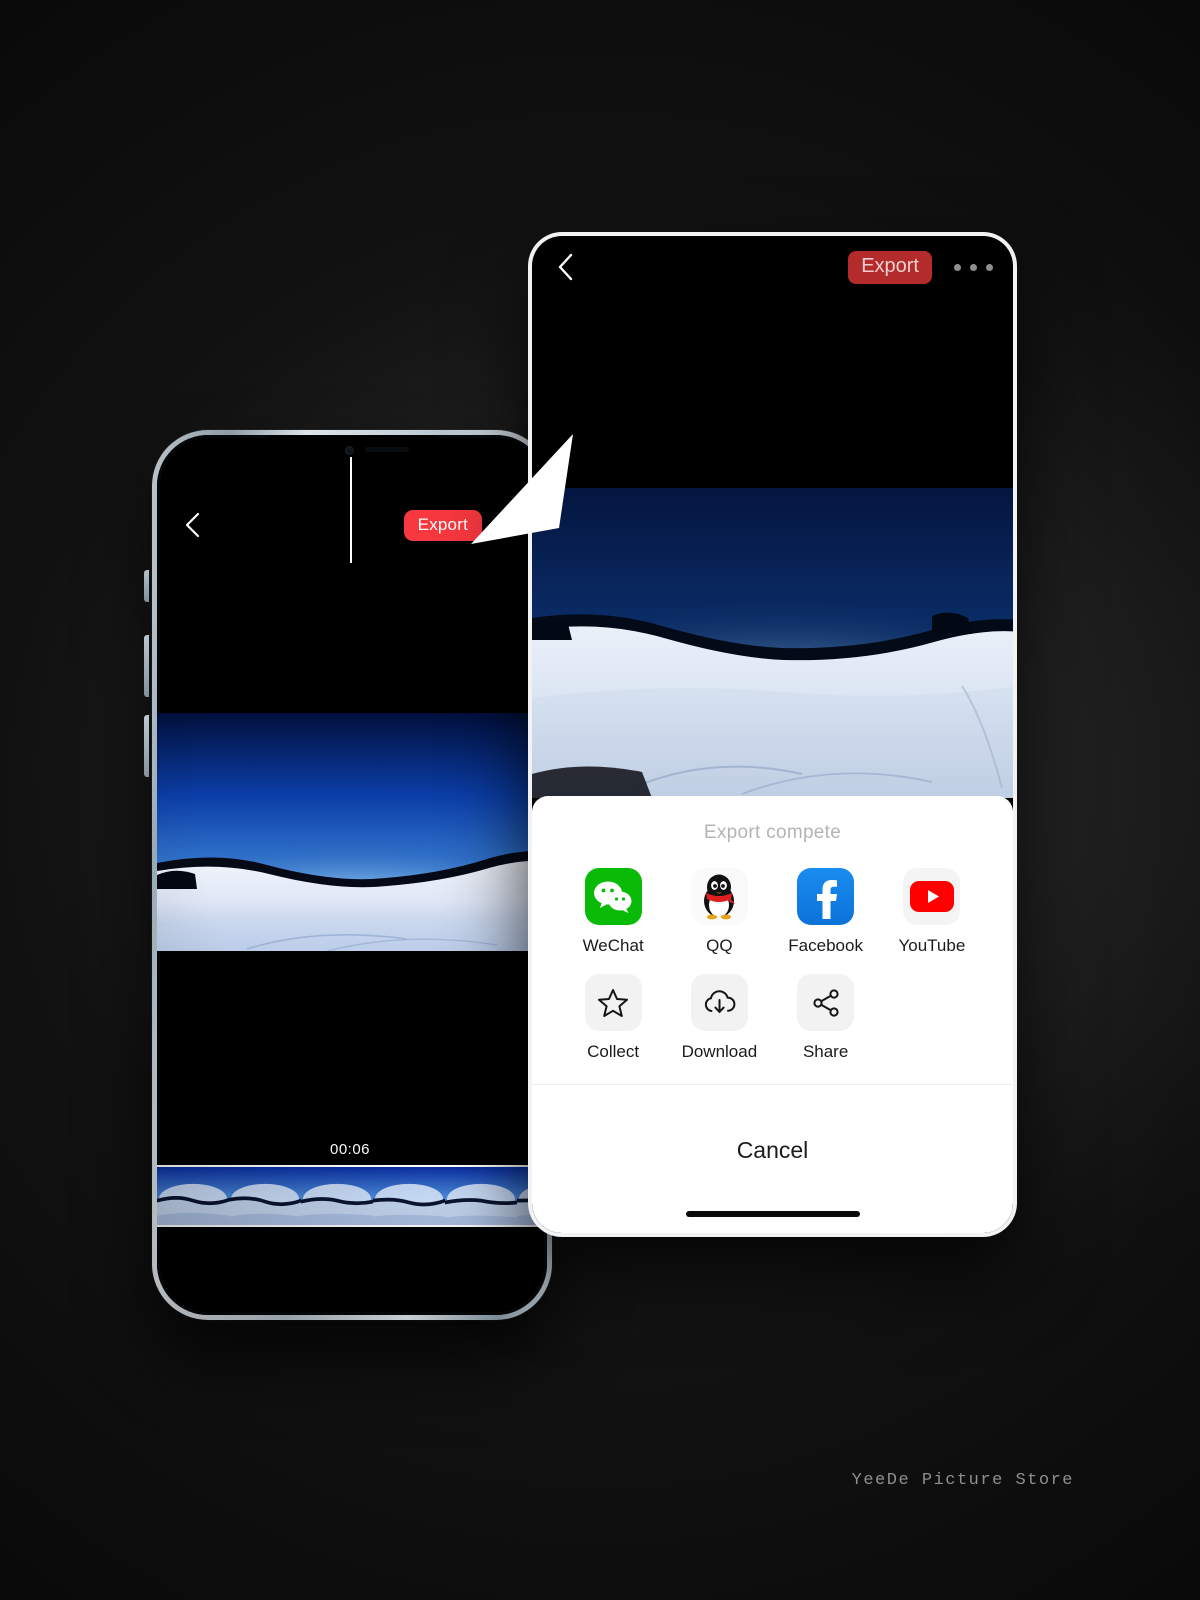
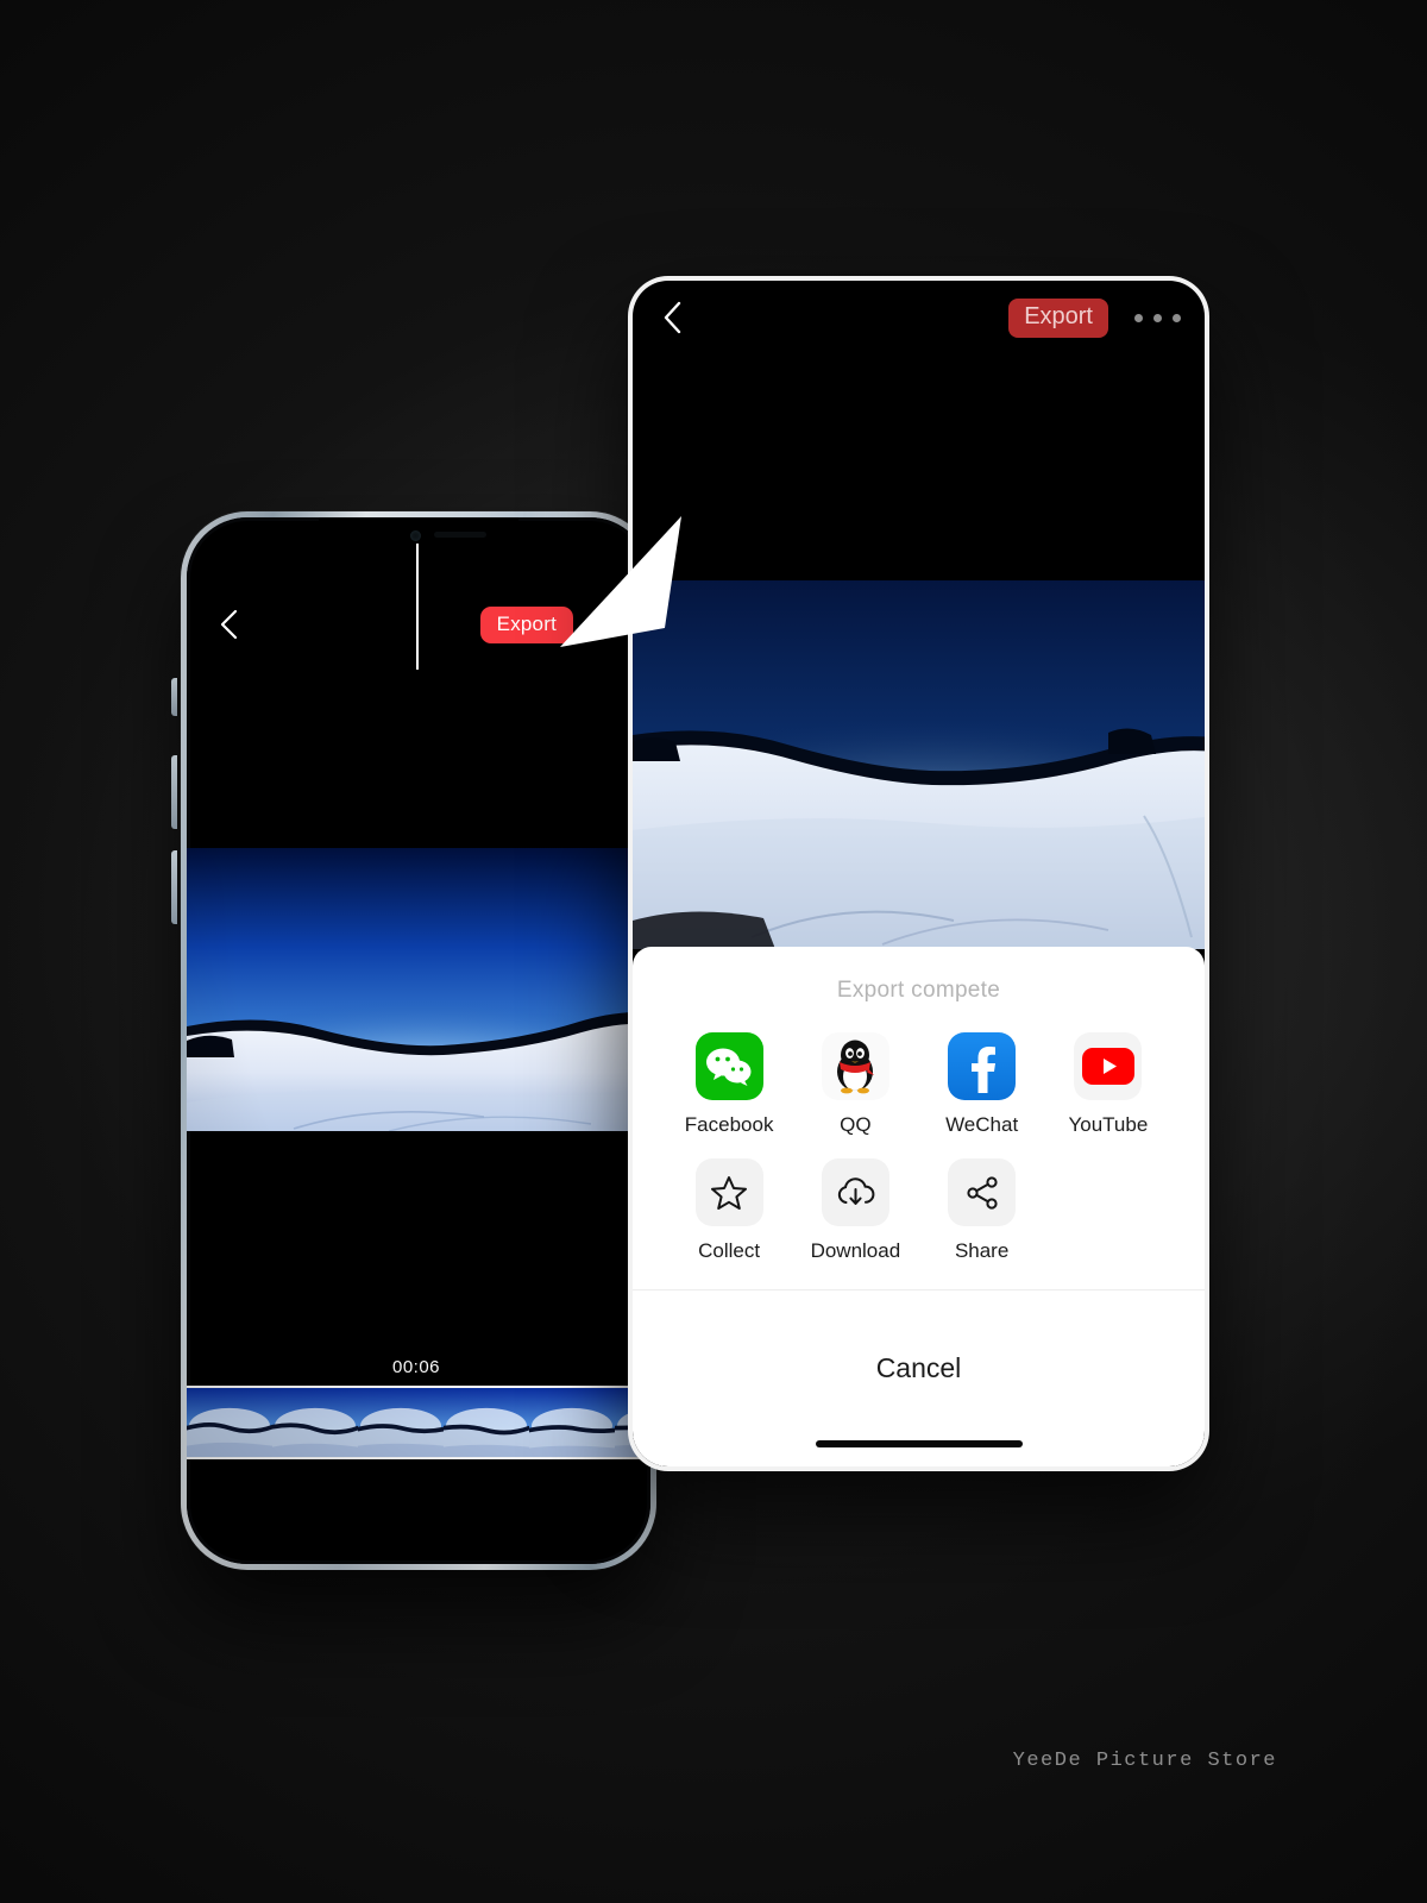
  Export
  Export
  Export compete
- WeChat
+ Facebook
  QQ
- Facebook
+ WeChat
  YouTube
  Collect
  Download
  Share
  Cancel
  YeeDe Picture Store
